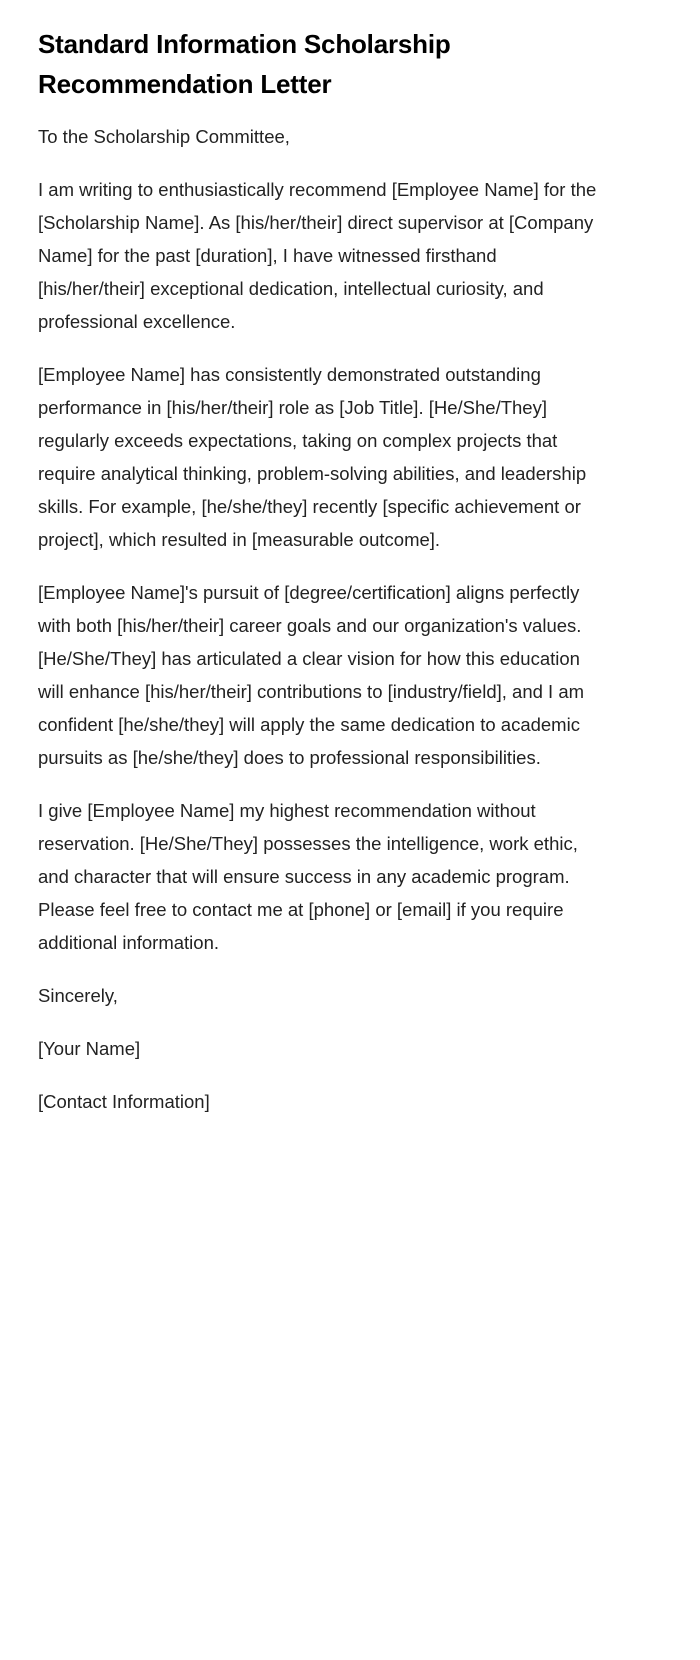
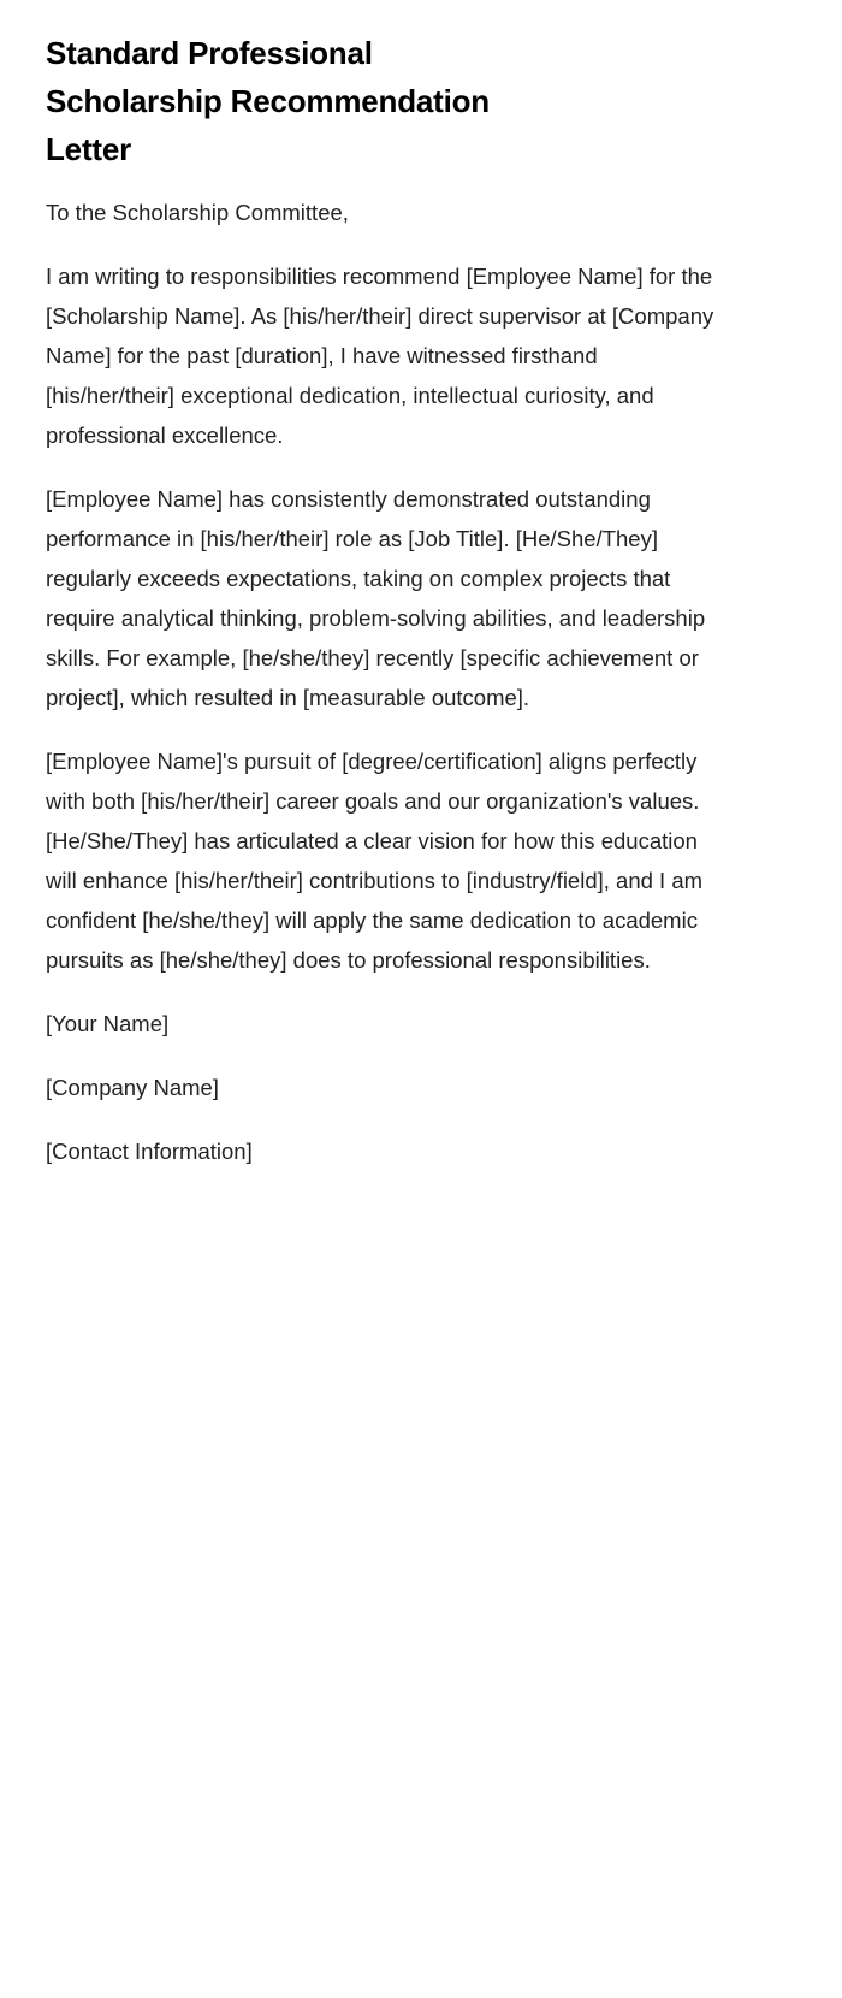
- Standard Information Scholarship Recommendation Letter
+ Standard Professional Scholarship Recommendation Letter
  To the Scholarship Committee,
- I am writing to enthusiastically recommend [Employee Name] for the [Scholarship Name]. As [his/her/their] direct supervisor at [Company Name] for the past [duration], I have witnessed firsthand [his/her/their] exceptional dedication, intellectual curiosity, and professional excellence.
+ I am writing to responsibilities recommend [Employee Name] for the [Scholarship Name]. As [his/her/their] direct supervisor at [Company Name] for the past [duration], I have witnessed firsthand [his/her/their] exceptional dedication, intellectual curiosity, and professional excellence.
  [Employee Name] has consistently demonstrated outstanding performance in [his/her/their] role as [Job Title]. [He/She/They] regularly exceeds expectations, taking on complex projects that require analytical thinking, problem-solving abilities, and leadership skills. For example, [he/she/they] recently [specific achievement or project], which resulted in [measurable outcome].
  [Employee Name]'s pursuit of [degree/certification] aligns perfectly with both [his/her/their] career goals and our organization's values. [He/She/They] has articulated a clear vision for how this education will enhance [his/her/their] contributions to [industry/field], and I am confident [he/she/they] will apply the same dedication to academic pursuits as [he/she/they] does to professional responsibilities.
- I give [Employee Name] my highest recommendation without reservation. [He/She/They] possesses the intelligence, work ethic, and character that will ensure success in any academic program. Please feel free to contact me at [phone] or [email] if you require additional information.
- Sincerely,
  [Your Name]
+ [Company Name]
  [Contact Information]
